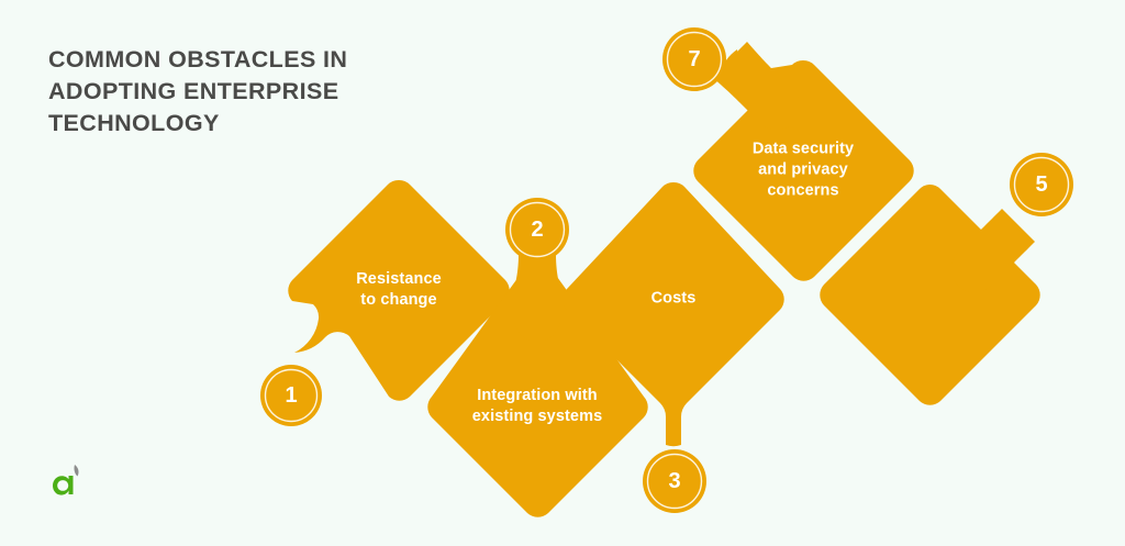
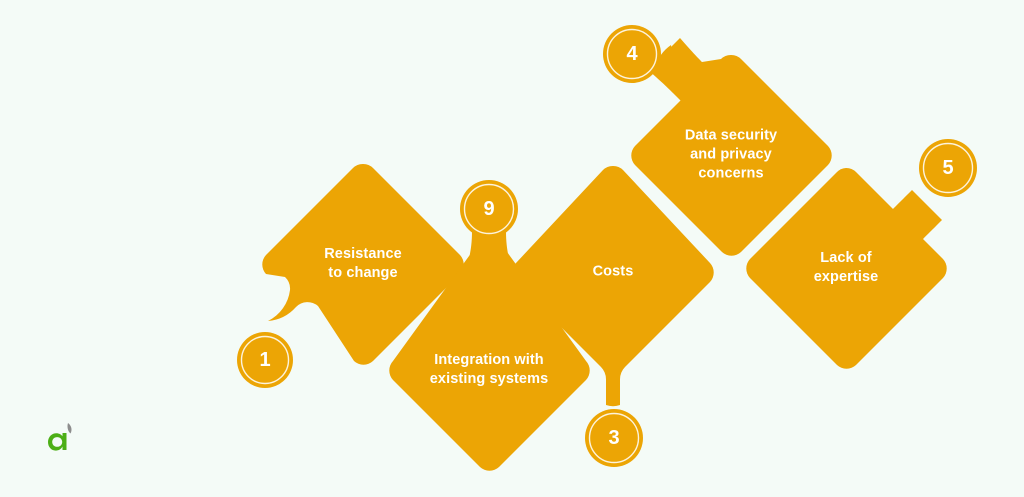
- COMMON OBSTACLES IN
- ADOPTING ENTERPRISE
- TECHNOLOGY
  Resistance
  to change
  1
  Integration with
  existing systems
- 2
+ 9
  Costs
  3
  Data security
  and privacy
  concerns
- 7
+ 4
+ Lack of
+ expertise
  5
